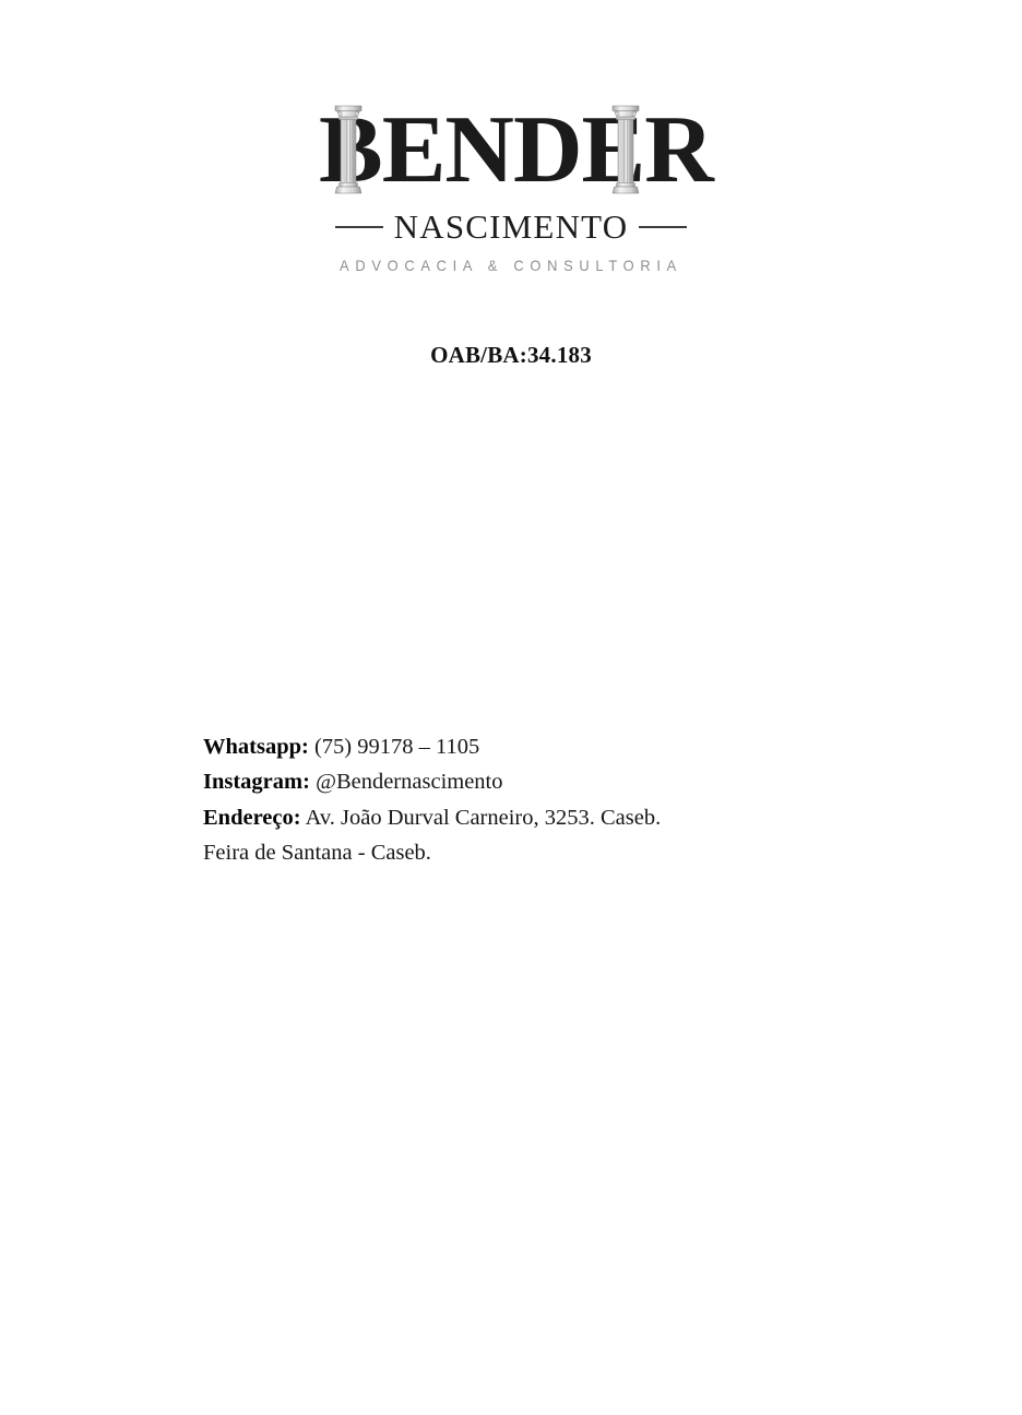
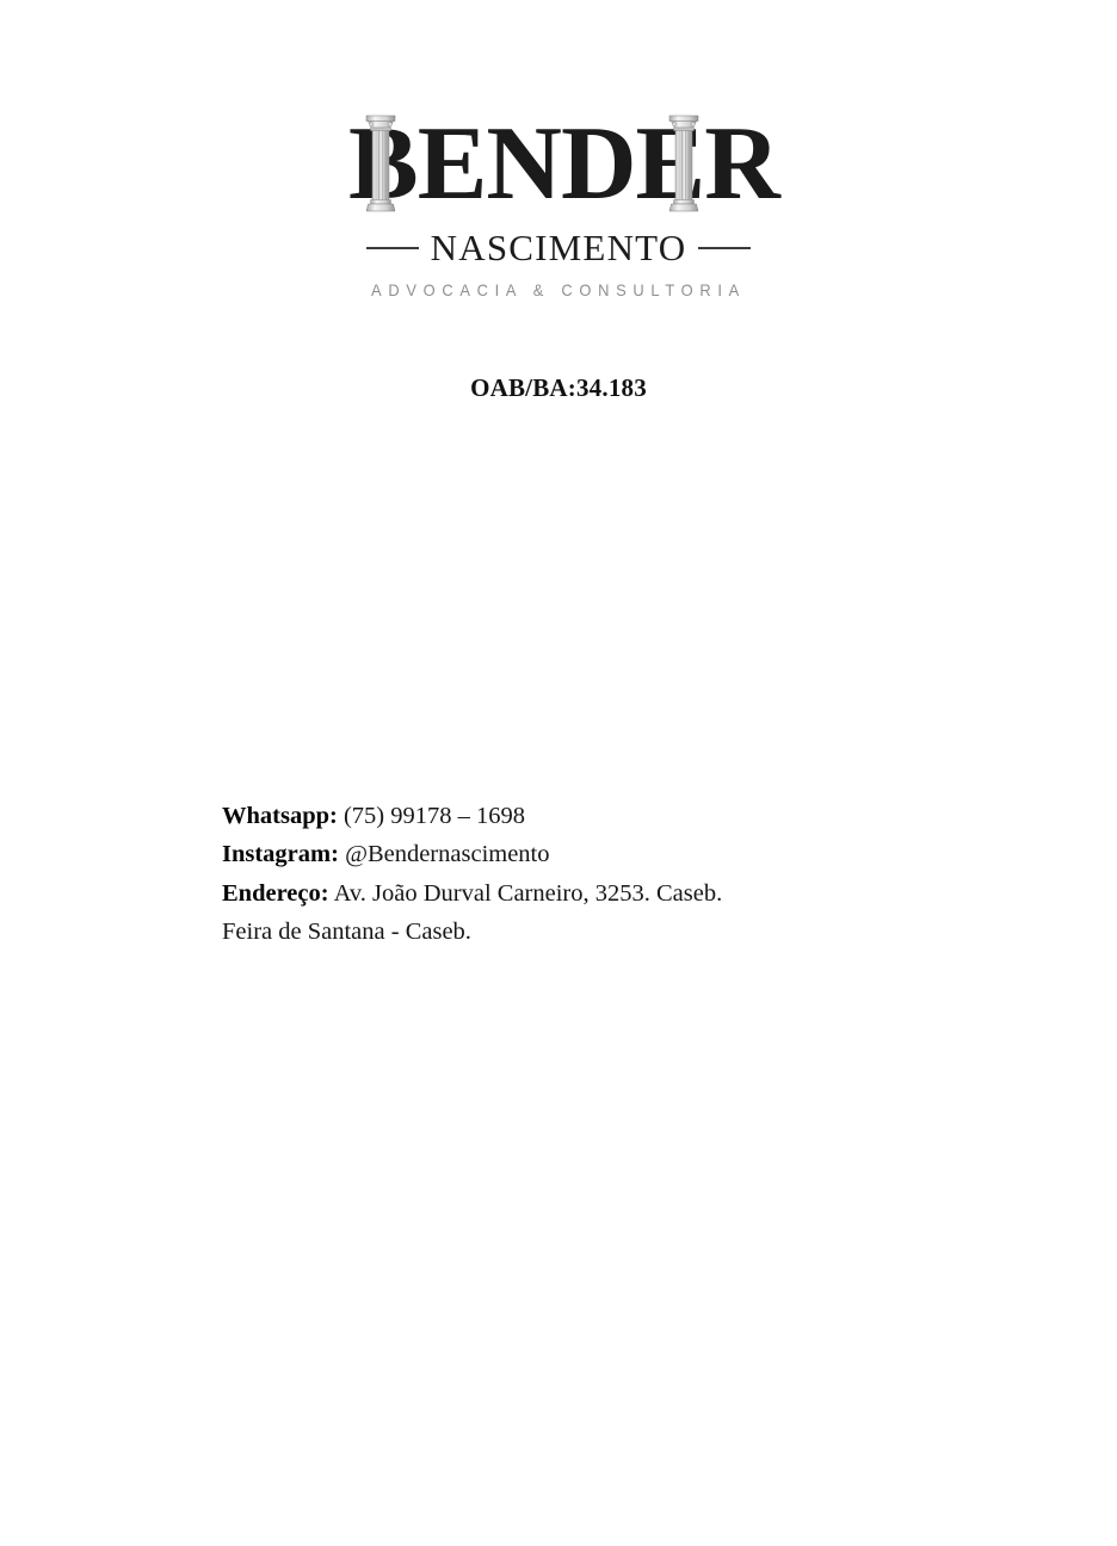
  ENDER
  NASCIMENTO
  ADVOCACIA & CONSULTORIA
  OAB/BA:34.183
- Whatsapp: (75) 99178 – 1105
+ Whatsapp: (75) 99178 – 1698
  Instagram: @Bendernascimento
  Endereço: Av. João Durval Carneiro, 3253. Caseb.
  Feira de Santana - Caseb.
